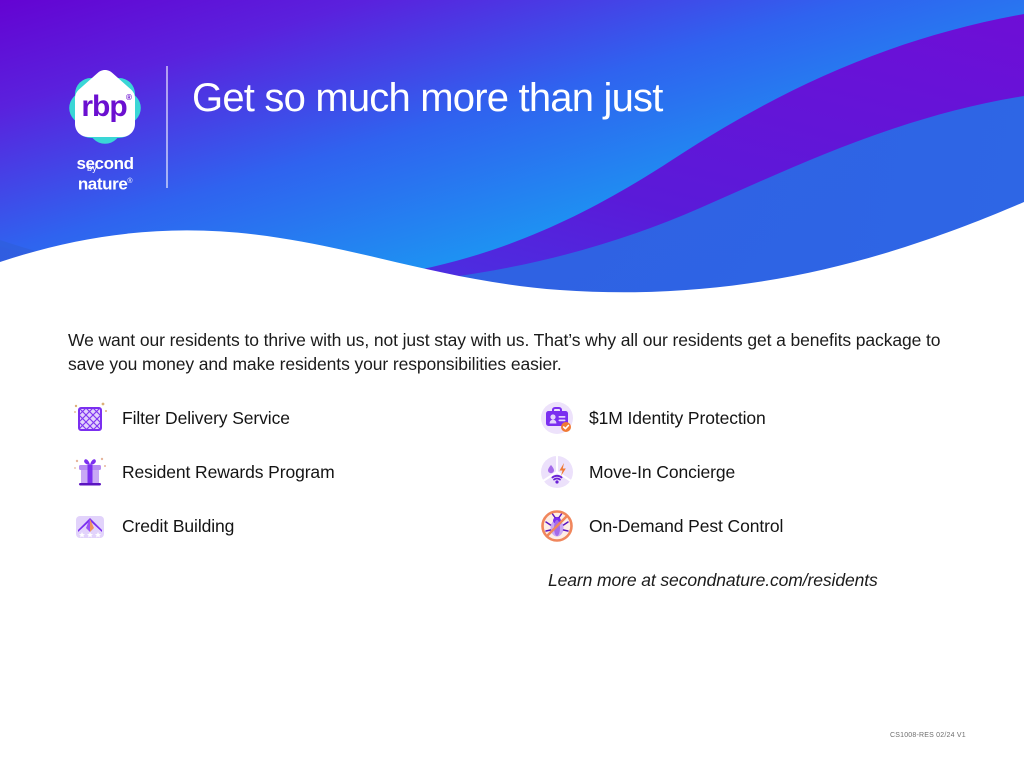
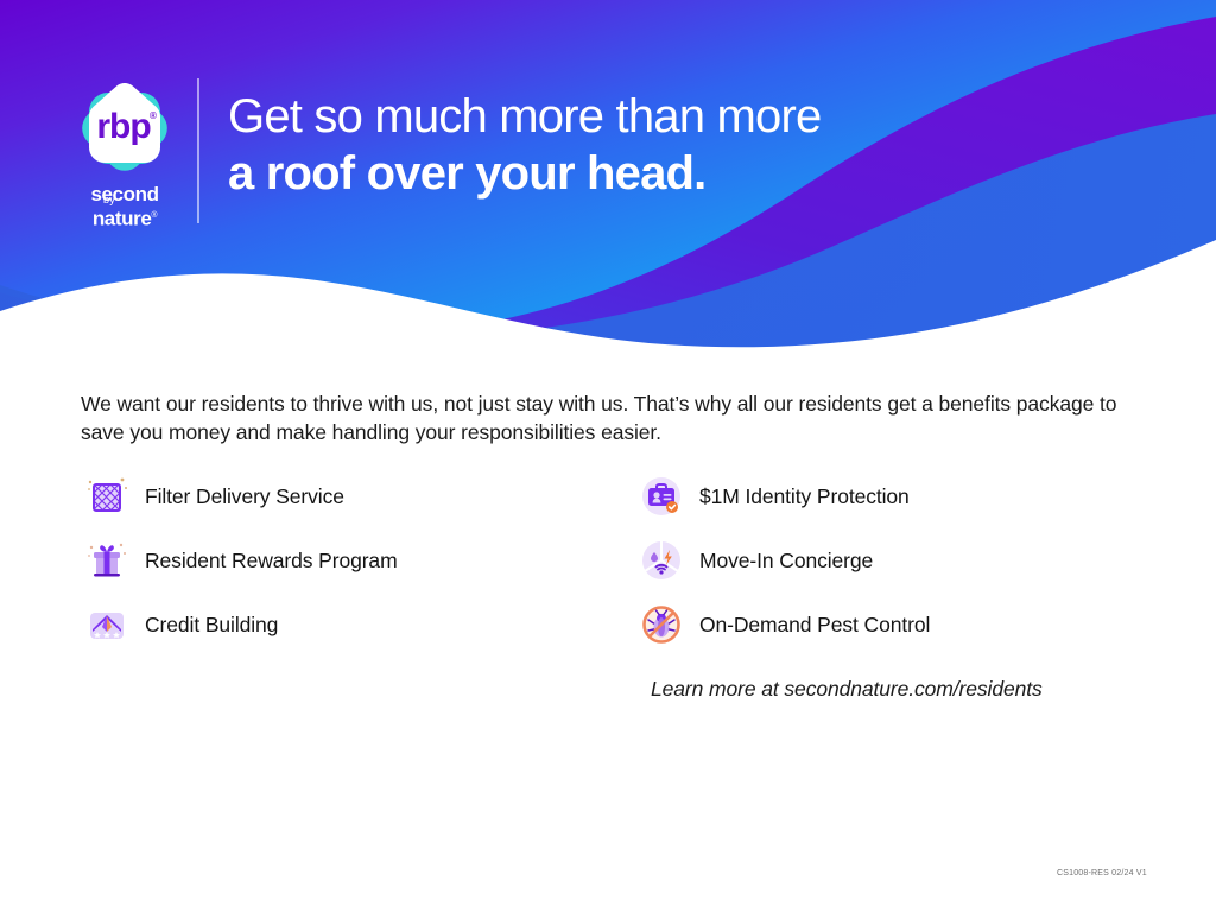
  rbp
  ®
  by
  second
  nature
- Get so much more than just
+ Get so much more than more
+ a roof over your head.
- We want our residents to thrive with us, not just stay with us. That’s why all our residents get a benefits package to save you money and make residents your responsibilities easier.
+ We want our residents to thrive with us, not just stay with us. That’s why all our residents get a benefits package to save you money and make handling your responsibilities easier.
  Filter Delivery Service
  Resident Rewards Program
  Credit Building
  $1M Identity Protection
  Move-In Concierge
  On-Demand Pest Control
  Learn more at secondnature.com/residents
